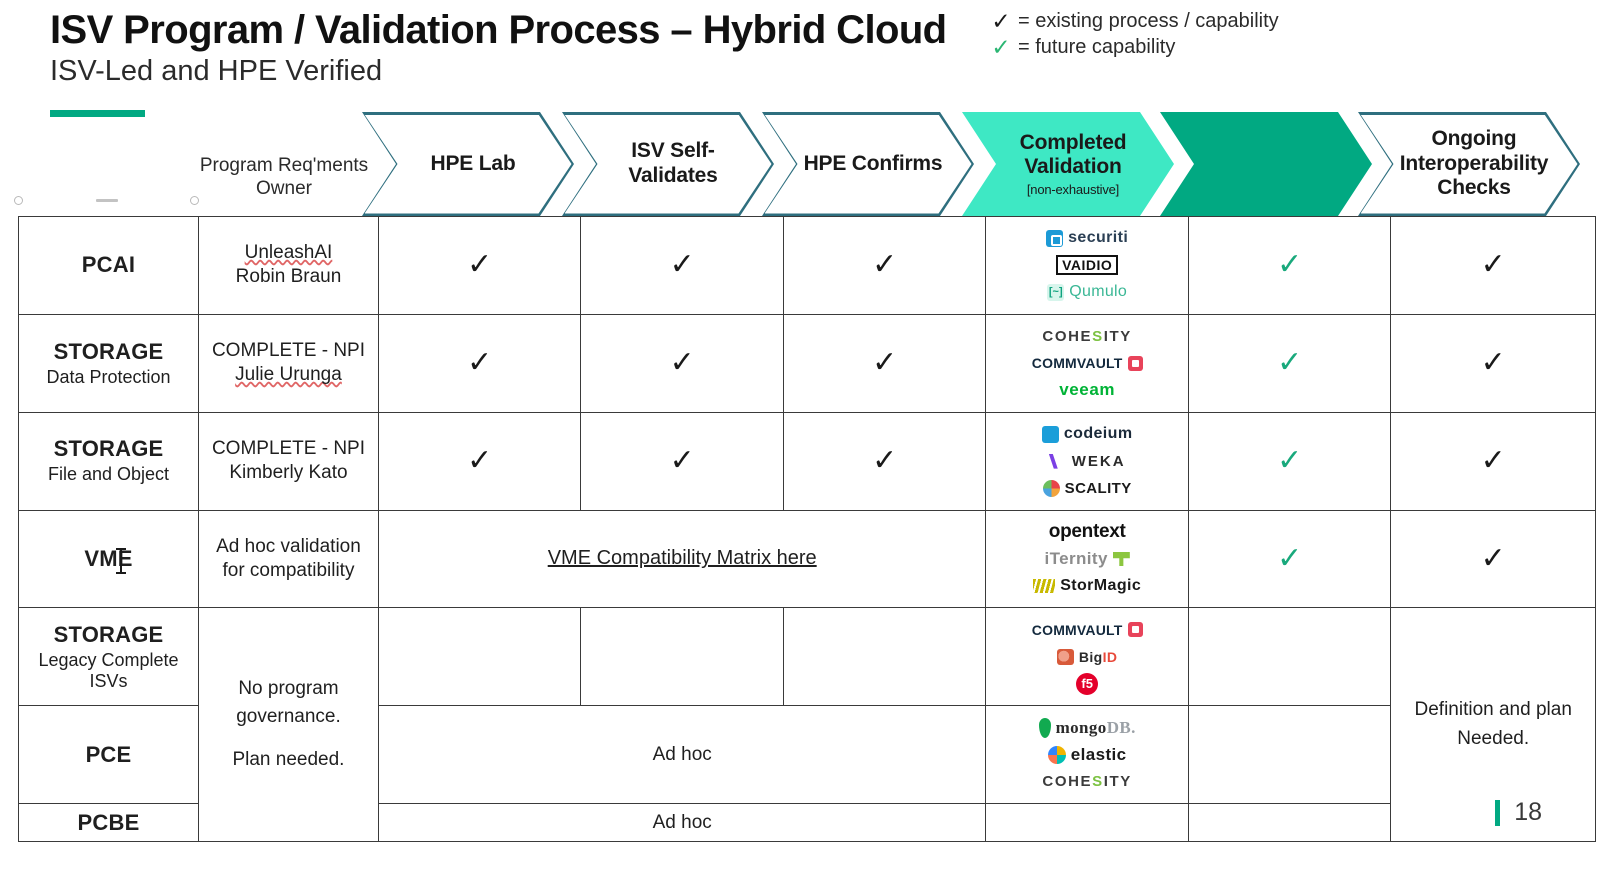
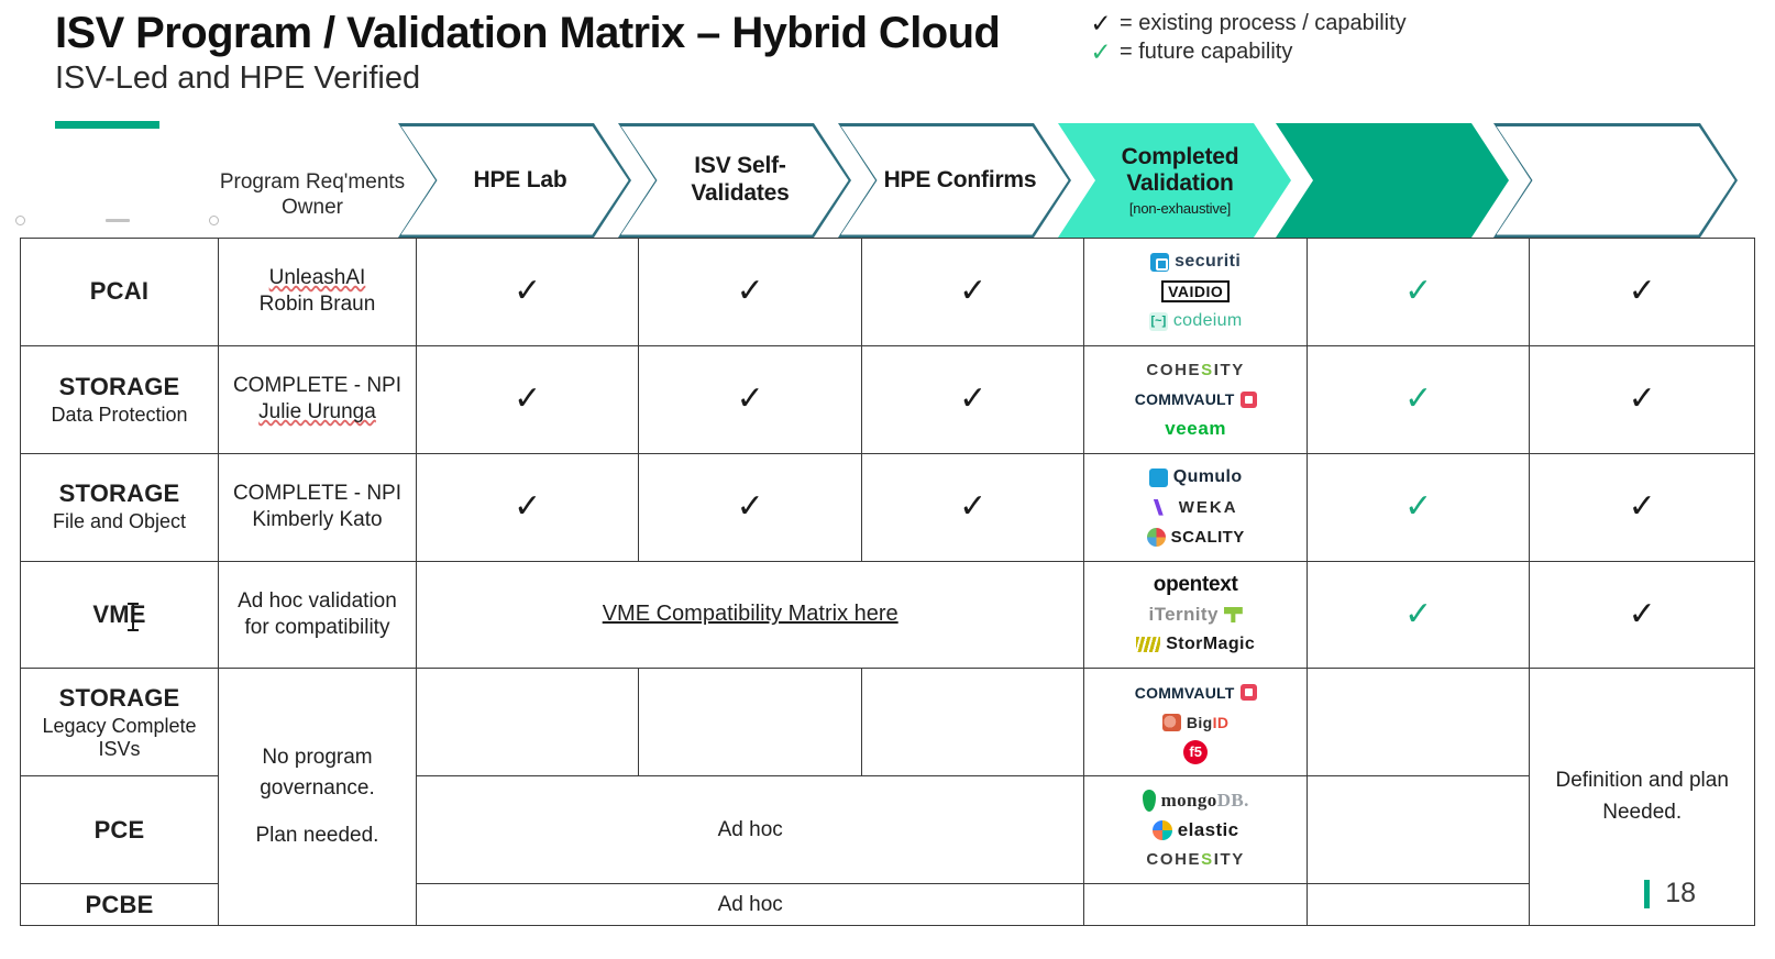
- ISV Program / Validation Process – Hybrid Cloud
+ ISV Program / Validation Matrix – Hybrid Cloud
  ISV-Led and HPE Verified
  ✓
  = existing process / capability
  ✓
  = future capability
  HPE Lab
  ISV Self-
  Validates
  HPE Confirms
  Completed
  Validation
  [non-exhaustive]
- Ongoing
- Interoperability
- Checks
  Program Req'ments
  Owner
- PCAI	UnleashAI Robin Braun	✓	✓	✓	securiti VAIDIO [~] Qumulo	✓	✓
+ PCAI	UnleashAI Robin Braun	✓	✓	✓	securiti VAIDIO [~] codeium	✓	✓
  STORAGE Data Protection	COMPLETE - NPI Julie Urunga	✓	✓	✓	COHESITY COMMVAULT veeam	✓	✓
- STORAGE File and Object	COMPLETE - NPI Kimberly Kato	✓	✓	✓	codeium WEKA SCALITY	✓	✓
+ STORAGE File and Object	COMPLETE - NPI Kimberly Kato	✓	✓	✓	Qumulo WEKA SCALITY	✓	✓
  VME	Ad hoc validation for compatibility	VME Compatibility Matrix here	opentext iTernity StorMagic	✓	✓
  STORAGE Legacy CompleteISVs	No program governance. Plan needed.				COMMVAULT BigID f5		Definition and planNeeded.
  PCE	Ad hoc	mongoDB. elastic COHESITY
  PCBE	Ad hoc
  18
